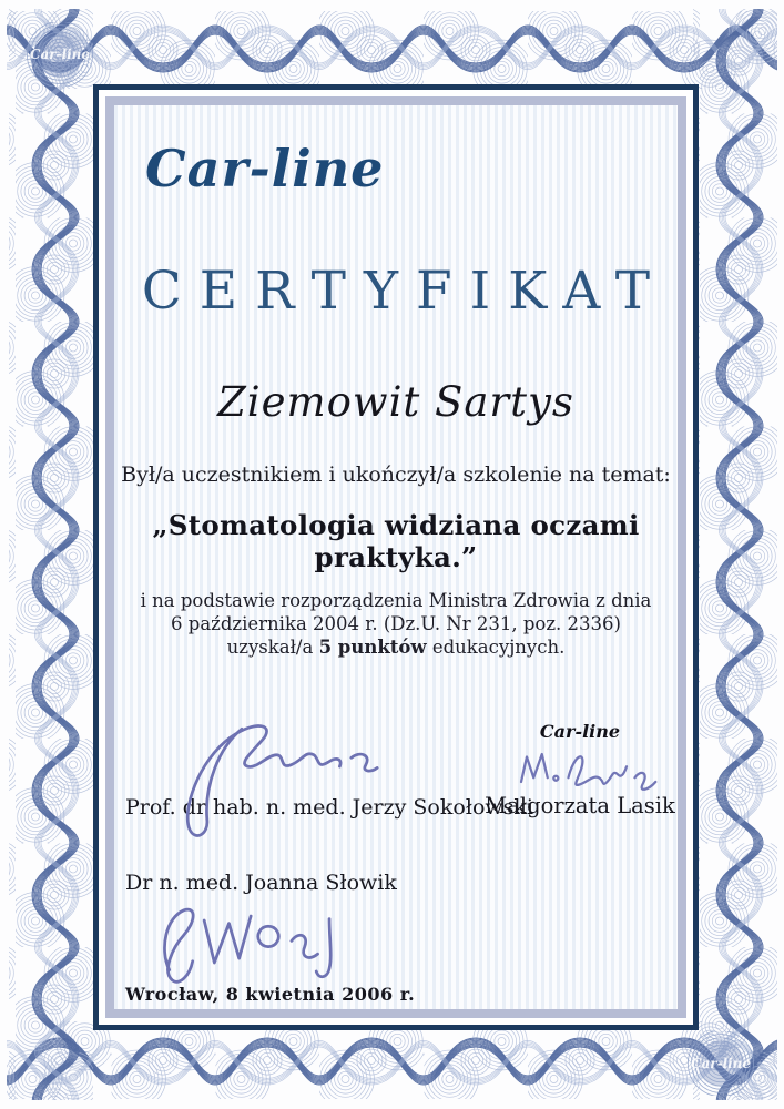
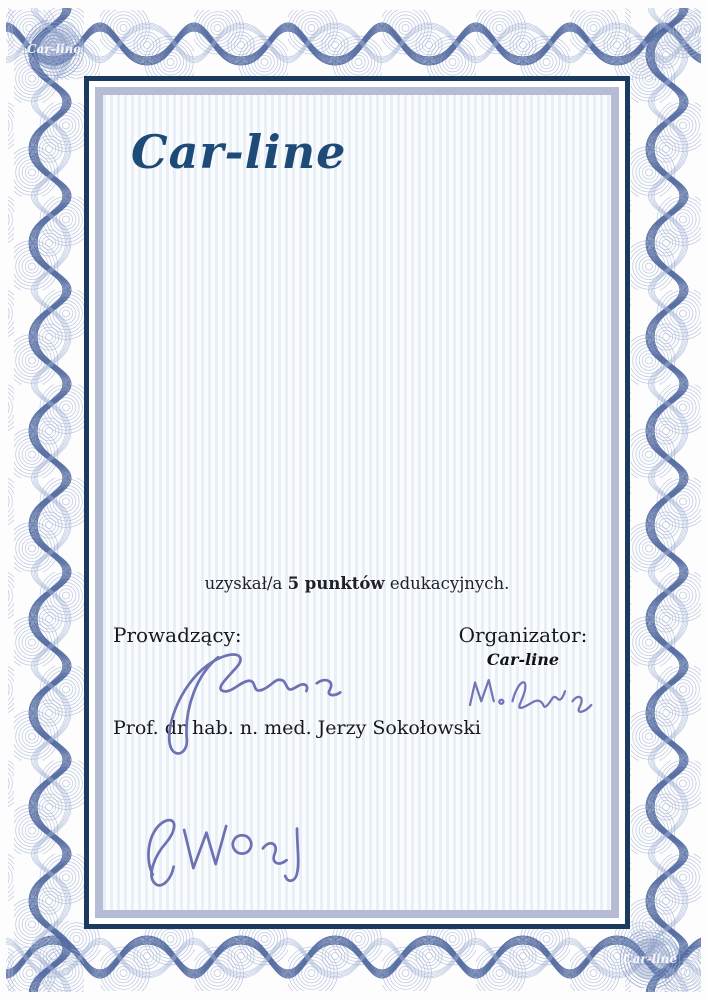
  Car-line
  Car-line
  Car-line
- CERTYFIKAT
- Ziemowit Sartys
- Był/a uczestnikiem i ukończył/a szkolenie na temat:
- „Stomatologia widziana oczami praktyka.”
- i na podstawie rozporządzenia Ministra Zdrowia z dnia
- 6 października 2004 r. (Dz.U. Nr 231, poz. 2336)
  uzyskał/a 5 punktów edukacyjnych.
+ Prowadzący:
+ Organizator:
  Car-line
  Prof.r hab. n. med. Jerzy Sokołowski
- Małgorzata Lasik
- Dr n. med. Joanna Słowik
- Wrocław, 8 kwietnia 2006 r.
